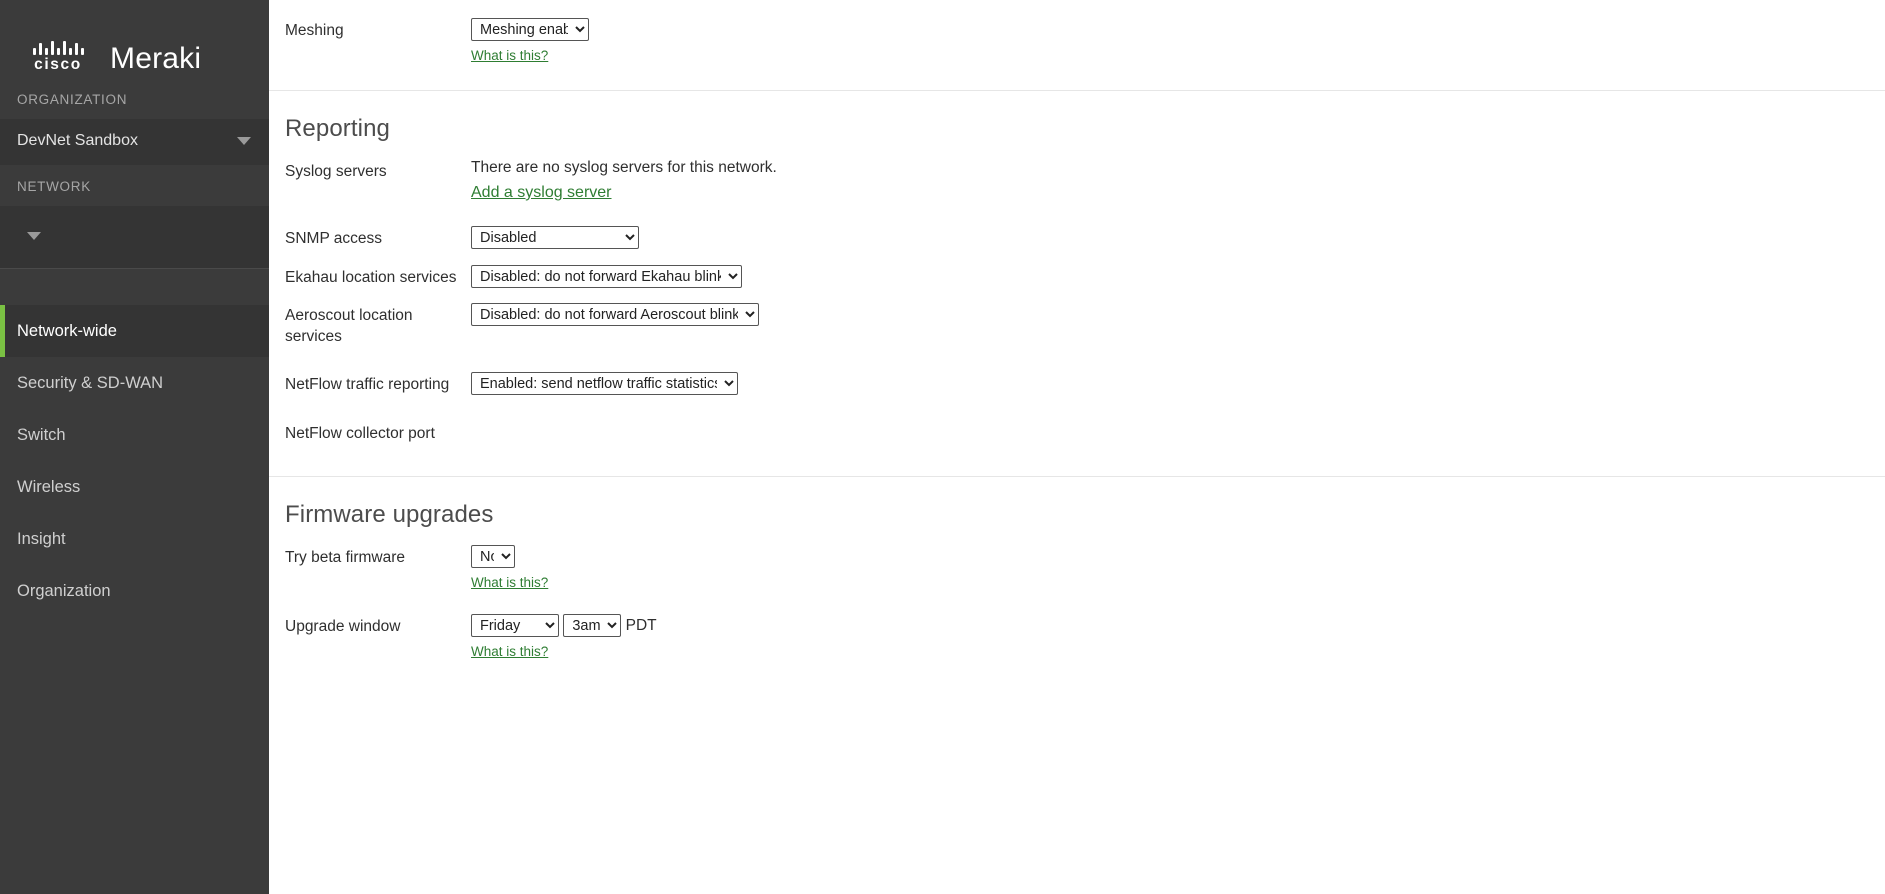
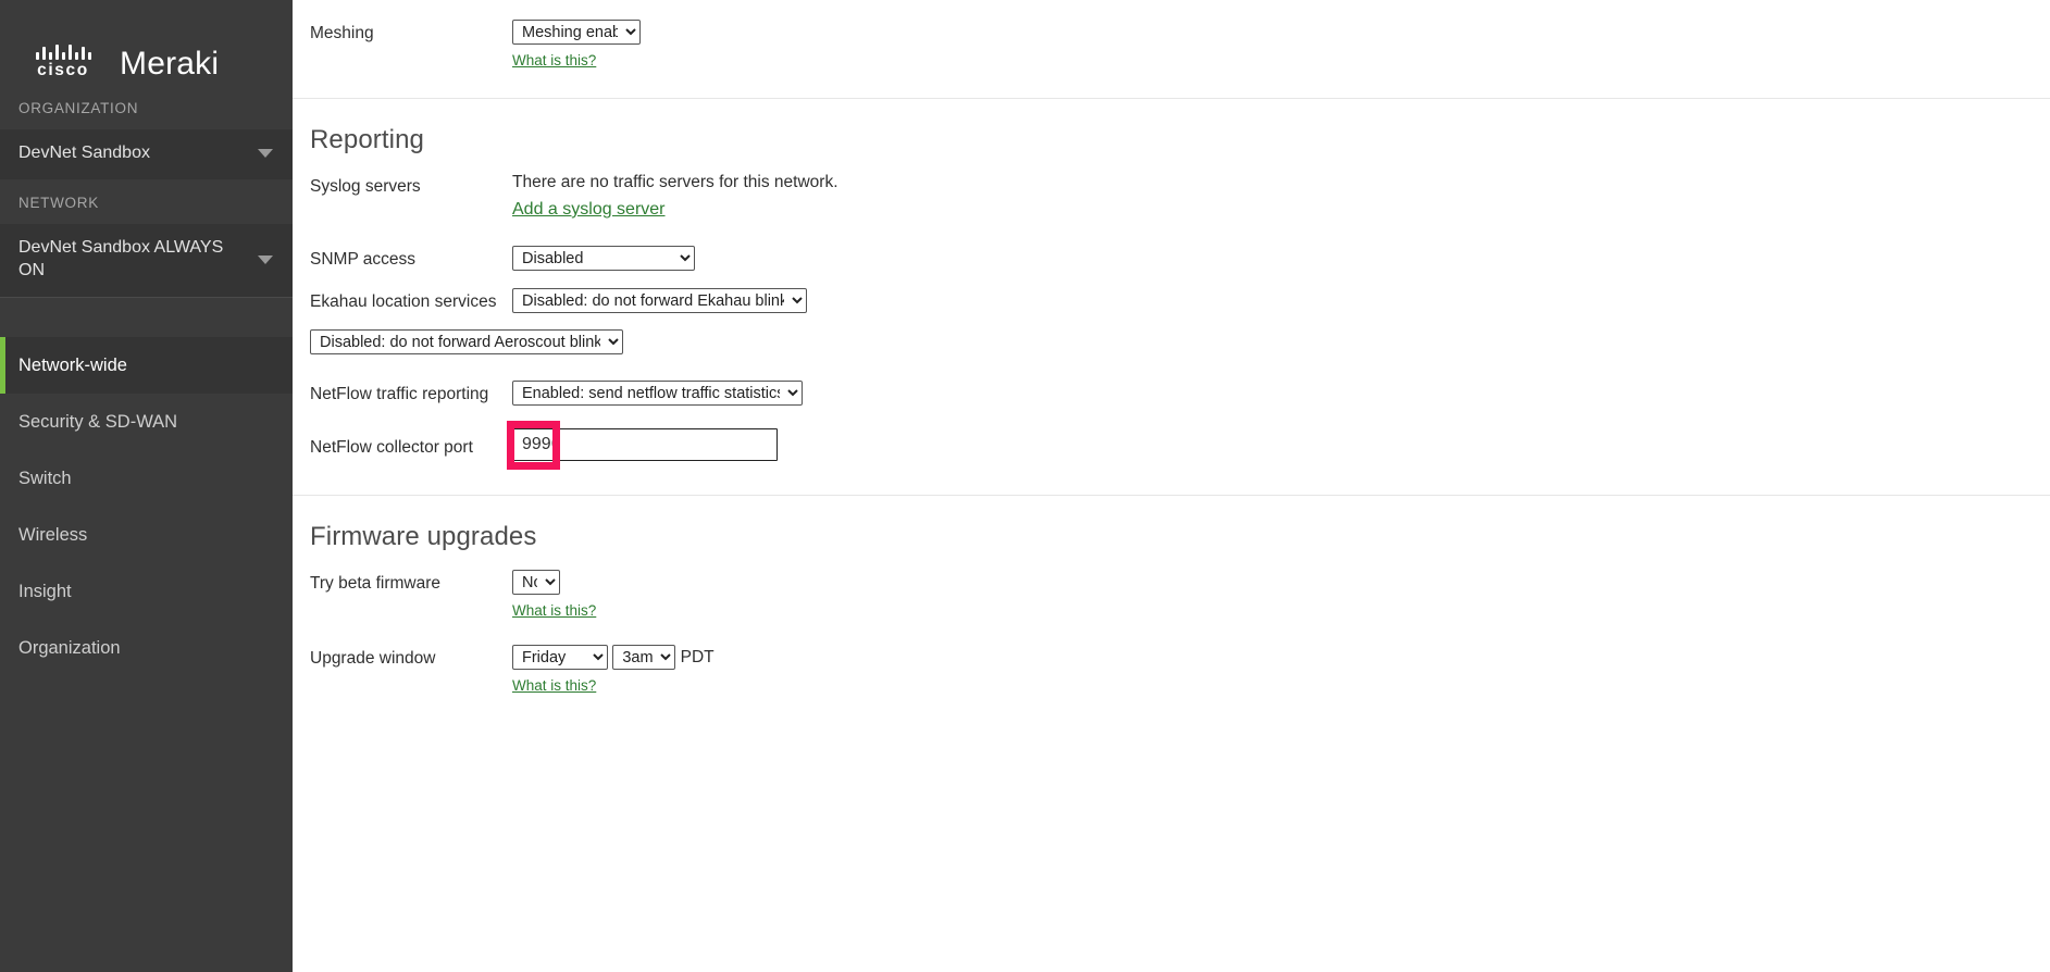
  cisco
  Meraki
  ORGANIZATION
  DevNet Sandbox
  NETWORK
+ DevNet Sandbox ALWAYS ON
  Network-wide
  Security & SD-WAN
  Switch
  Wireless
  Insight
  Organization
  Meshing
  Meshing enab
  What is this?
  Reporting
  Syslog servers
- There are no syslog servers for this network.
+ There are no traffic servers for this network.
  Add a syslog server
  SNMP access
  Disabled
  Ekahau location services
  Disabled: do not forward Ekahau blink
- Aeroscout location services
  Disabled: do not forward Aeroscout blink
  NetFlow traffic reporting
  Enabled: send netflow traffic statistic
  NetFlow collector port
+ 9996
  Firmware upgrades
  Try beta firmware
  What is this?
  Upgrade window
  Friday 3am PDT
  What is this?
